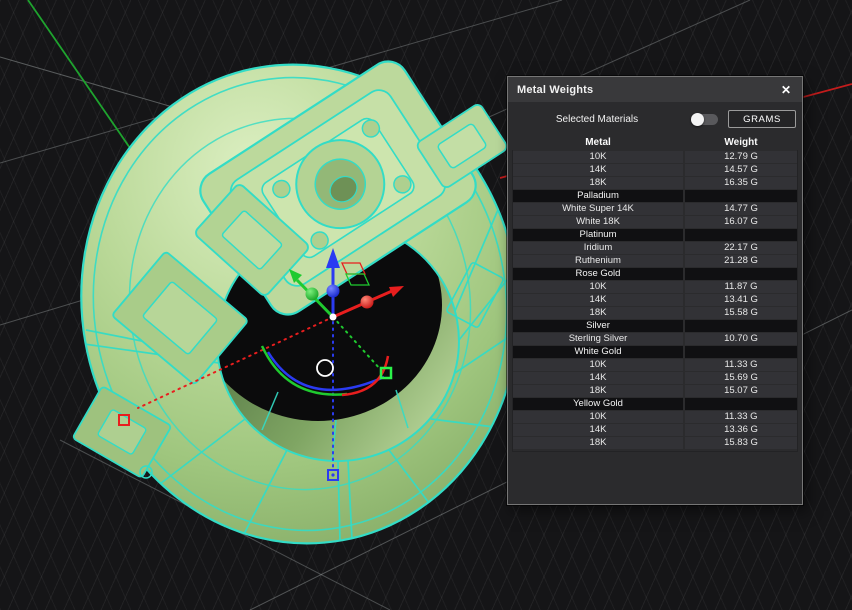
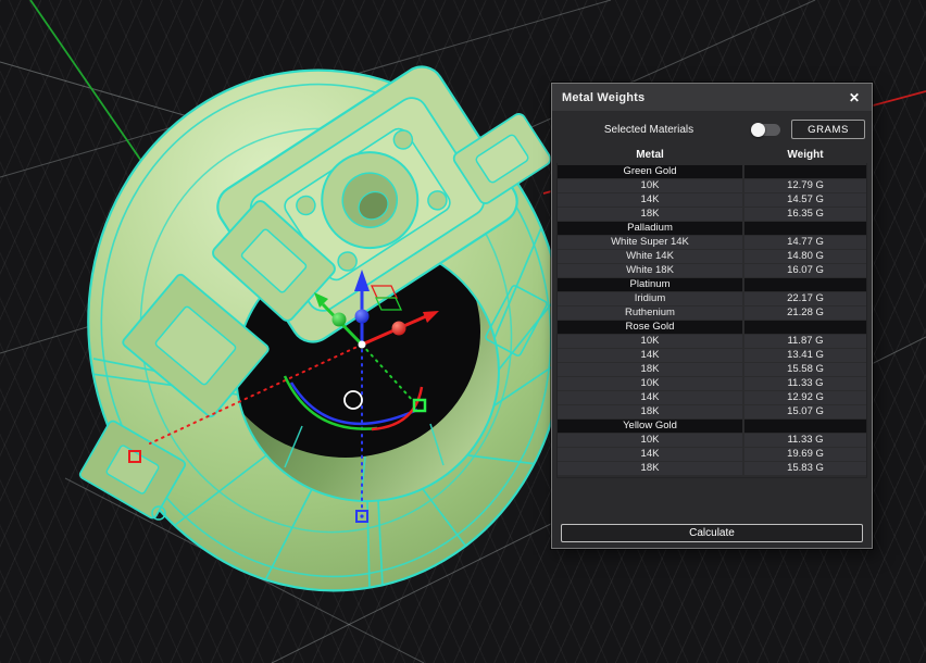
  Metal Weights
  ✕
  Selected Materials
  GRAMS
  Metal
  Weight
+ Green Gold
  10K
  12.79 G
  14K
  14.57 G
  18K
  16.35 G
  Palladium
  White Super 14K
  14.77 G
+ White 14K
+ 14.80 G
  White 18K
  16.07 G
  Platinum
  Iridium
  22.17 G
  Ruthenium
  21.28 G
  Rose Gold
  10K
  11.87 G
  14K
  13.41 G
  18K
  15.58 G
- Silver
- Sterling Silver
- 10.70 G
- White Gold
  10K
  11.33 G
  14K
- 15.69 G
+ 12.92 G
  18K
  15.07 G
  Yellow Gold
  10K
  11.33 G
  14K
- 13.36 G
+ 19.69 G
  18K
  15.83 G
+ Calculate
